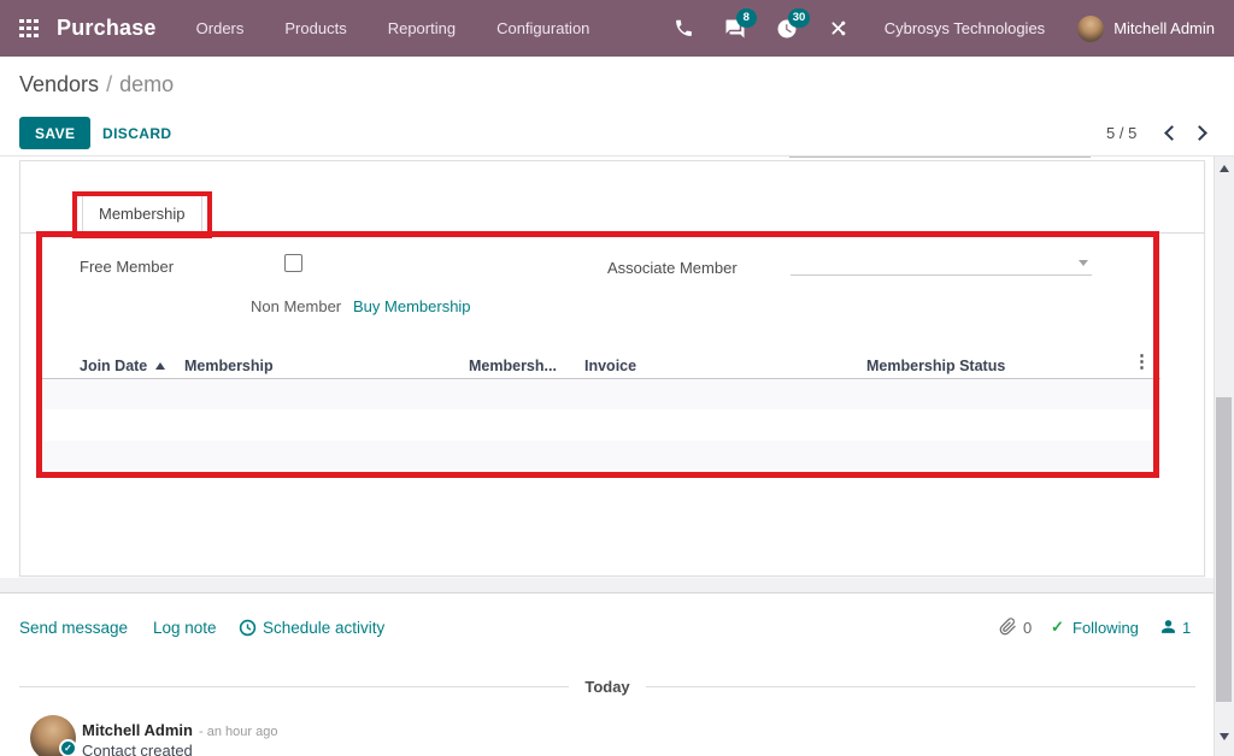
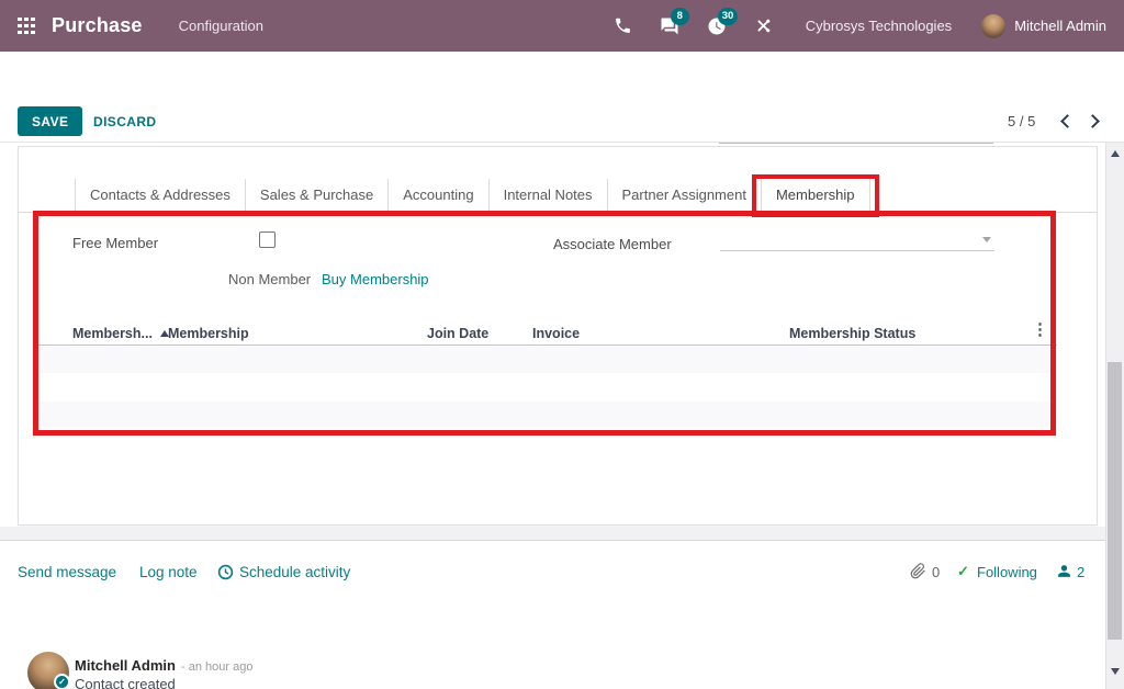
  Purchase
- Orders
- Products
- Reporting
  Configuration
  8
  30
  Cybrosys Technologies
  Mitchell Admin
- Vendors / demo
  SAVE
  DISCARD
  5 / 5
+ Contacts & Addresses
+ Sales & Purchase
+ Accounting
+ Internal Notes
+ Partner Assignment
  Membership
  Free Member
  Associate Member
  Non Member
  Buy Membership
- Join Date
+ Membersh...
  Membership
- Membersh...
+ Join Date
  Invoice
  Membership Status
  ⋮
  Send message
  Log note
  Schedule activity
  0
  ✓
  Following
- 1
+ 2
- Today
  ✓
  Mitchell Admin
  - an hour ago
  Contact created
